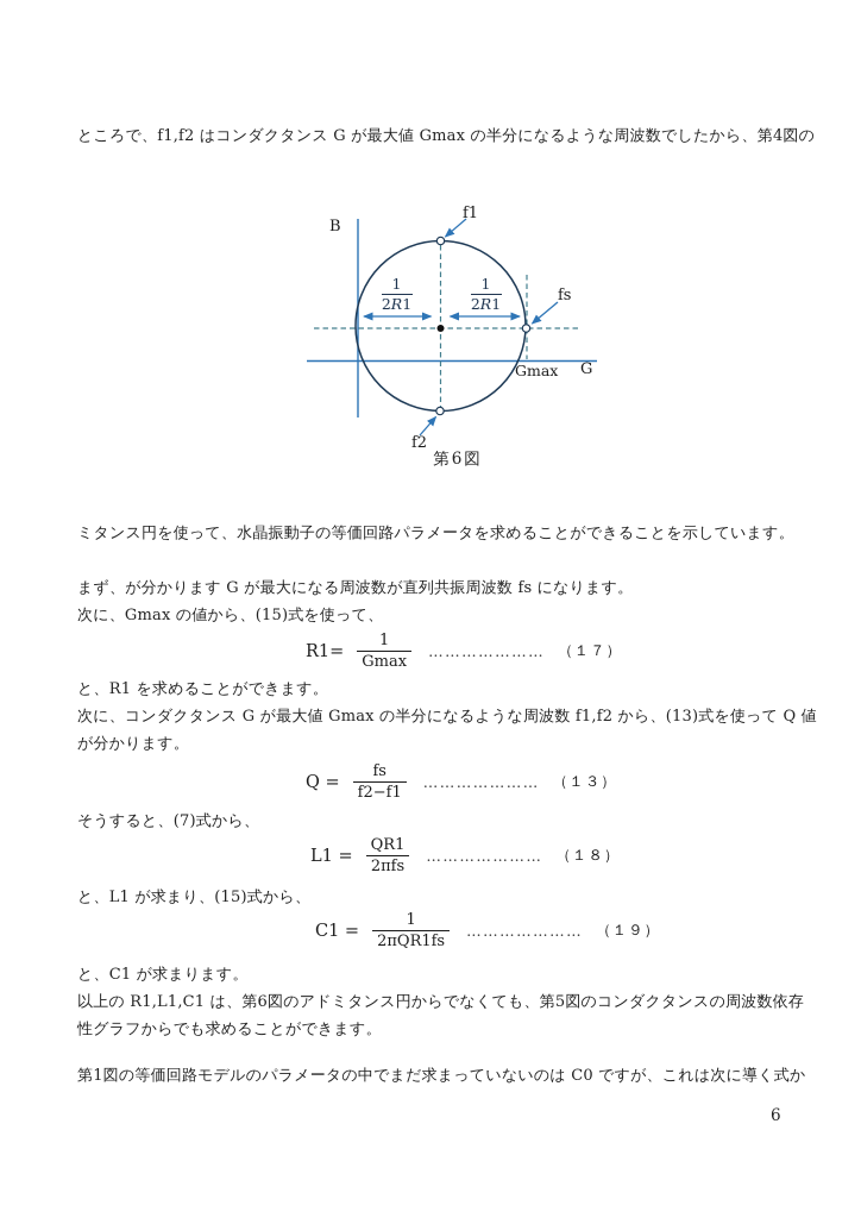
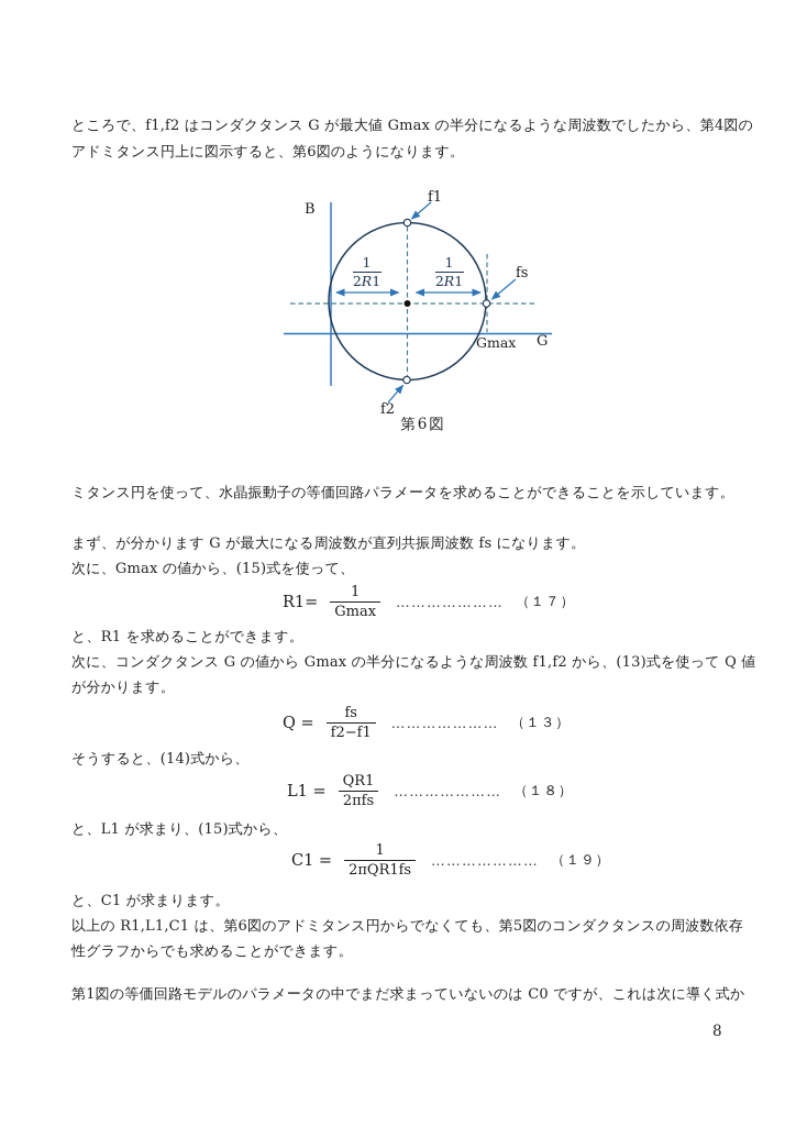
  ところで、f1,f2 はコンダクタンス G が最大値 Gmax の半分になるような周波数でしたから、第4図の
+ アドミタンス円上に図示すると、第6図のようになります。
  B
  G
  Gmax
  f1
  fs
  f2
  1
  2R1
  1
  2R1
  第6図
  ミタンス円を使って、水晶振動子の等価回路パラメータを求めることができることを示しています。
  まず、が分かります G が最大になる周波数が直列共振周波数 fs になります。
  次に、Gmax の値から、(15)式を使って、
  R1=
  1
  Gmax
  …………………
  （１７）
  と、R1 を求めることができます。
- 次に、コンダクタンス G が最大値 Gmax の半分になるような周波数 f1,f2 から、(13)式を使って Q 値
+ 次に、コンダクタンス G の値から Gmax の半分になるような周波数 f1,f2 から、(13)式を使って Q 値
  が分かります。
  Q =
  fs
  f2−f1
  …………………
  （１３）
- そうすると、(7)式から、
+ そうすると、(14)式から、
  L1 =
  QR1
  2πfs
  …………………
  （１８）
  と、L1 が求まり、(15)式から、
  C1 =
  1
  2πQR1fs
  …………………
  （１９）
  と、C1 が求まります。
  以上の R1,L1,C1 は、第6図のアドミタンス円からでなくても、第5図のコンダクタンスの周波数依存
  性グラフからでも求めることができます。
  第1図の等価回路モデルのパラメータの中でまだ求まっていないのは C0 ですが、これは次に導く式か
- 6
+ 8
